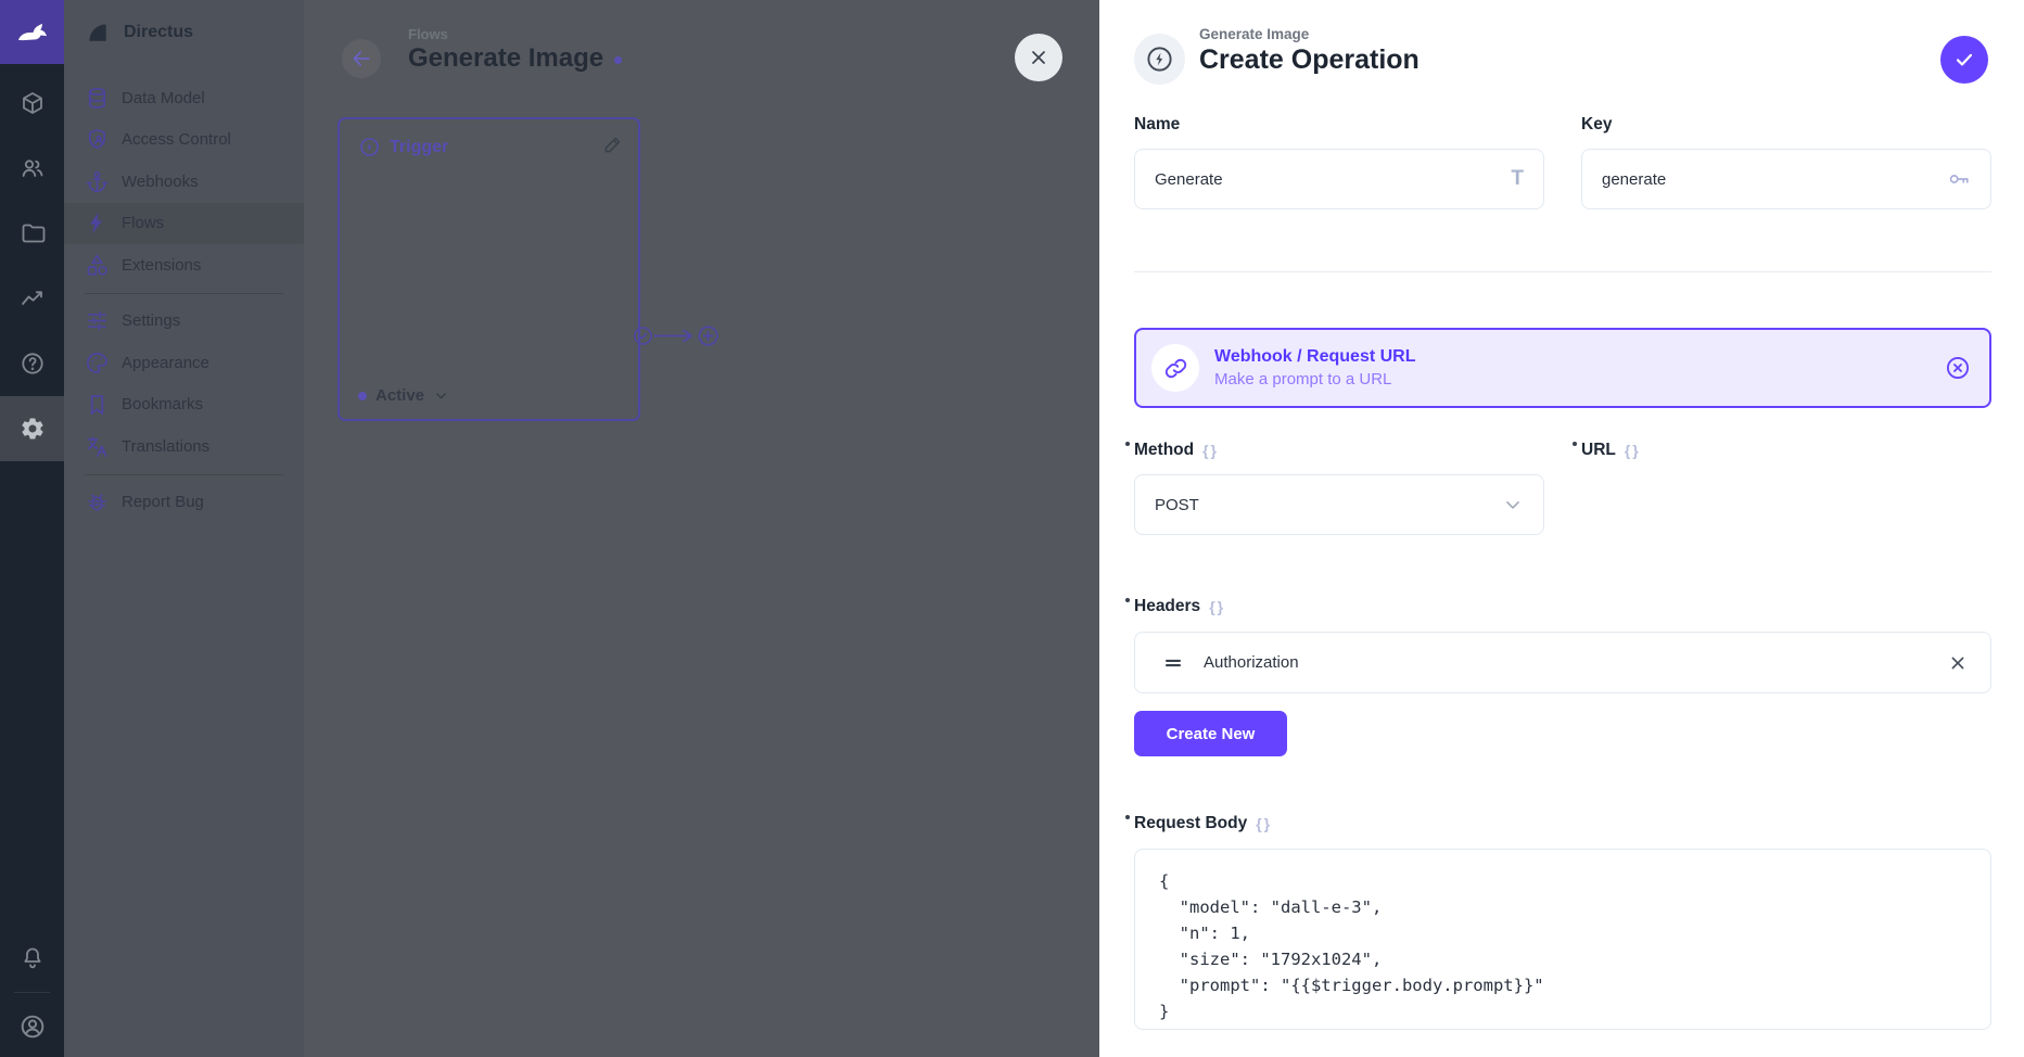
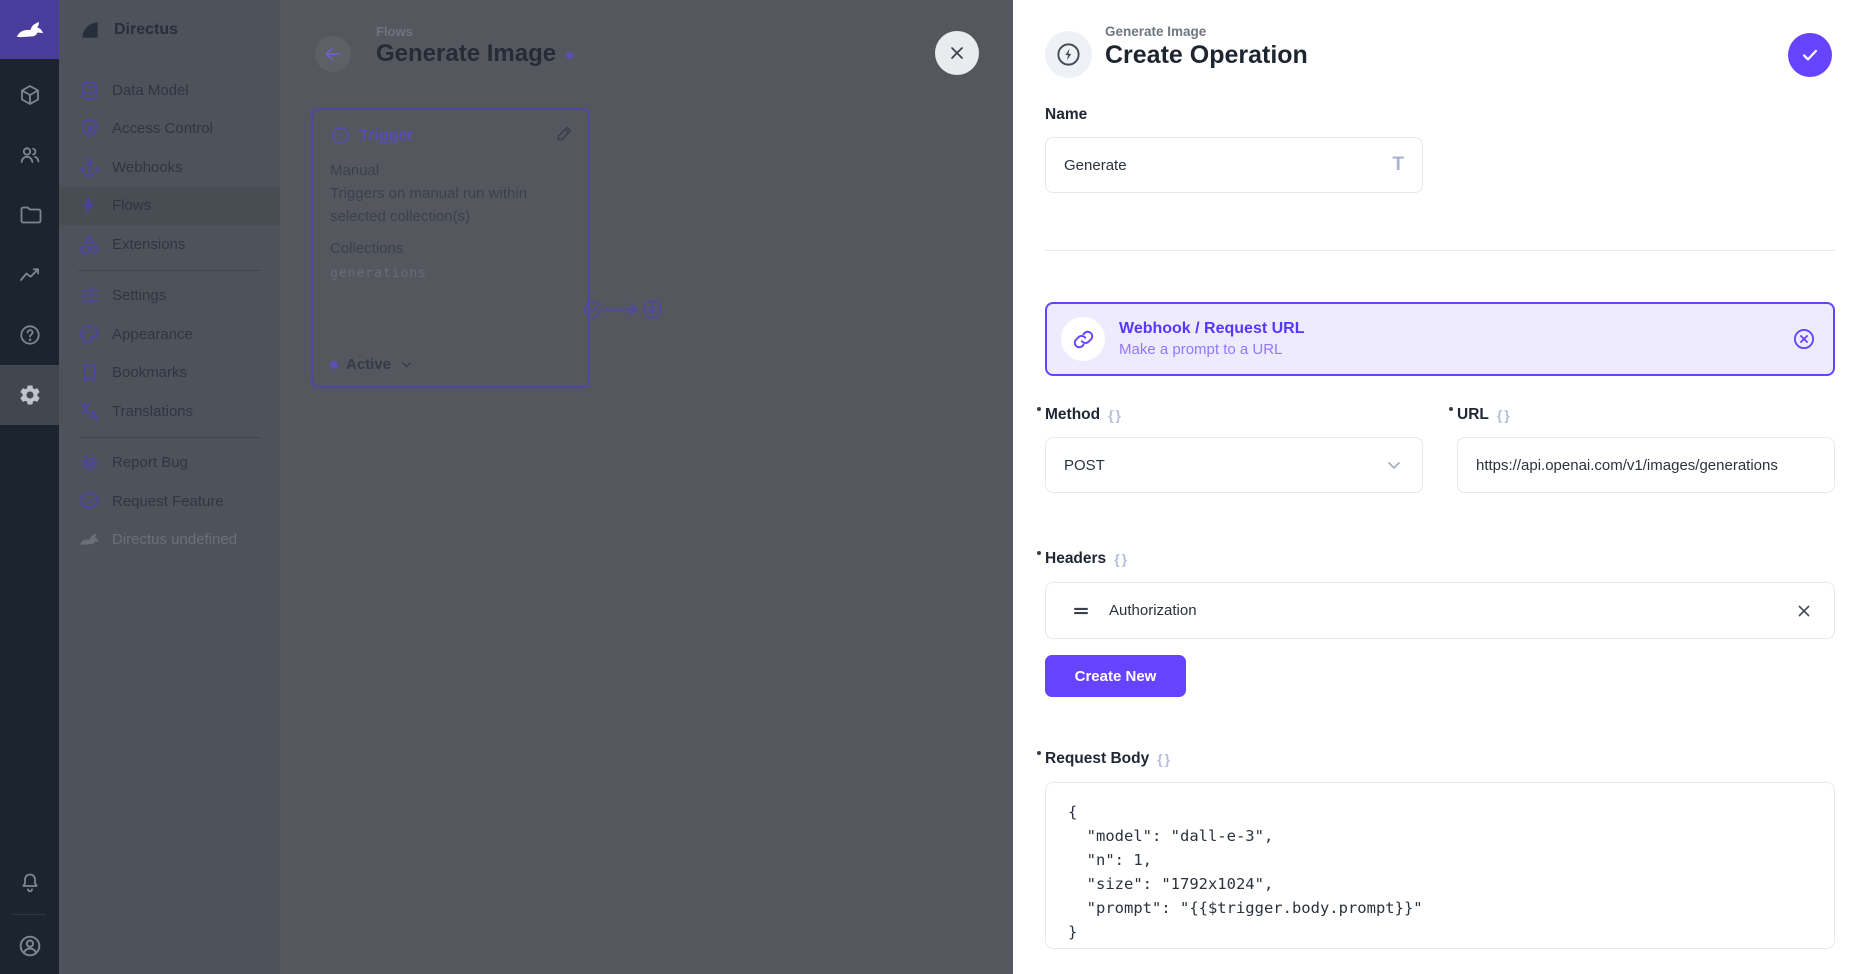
  Directus
  Data Model
  Access Control
  Webhooks
  Flows
  Extensions
  Settings
  Appearance
  Bookmarks
  Translations
  Report Bug
+ Request Feature
+ Directus undefined
  Flows
  Generate Image
  Trigger
+ Manual
+ Triggers on manual run within selected collection(s)
+ Collections
+ generations
  Active
  Generate Image
  Create Operation
  Name
  Generate
  T
- Key
- generate
  Webhook / Request URL
  Make a prompt to a URL
  Method
  {}
  POST
  URL
  {}
+ https://api.openai.com/v1/images/generations
  Headers
  {}
  Authorization
  Create New
  Request Body
  {}
  {
  "model": "dall-e-3",
  "n": 1,
  "size": "1792x1024",
  "prompt": "{{$trigger.body.prompt}}"
  }
